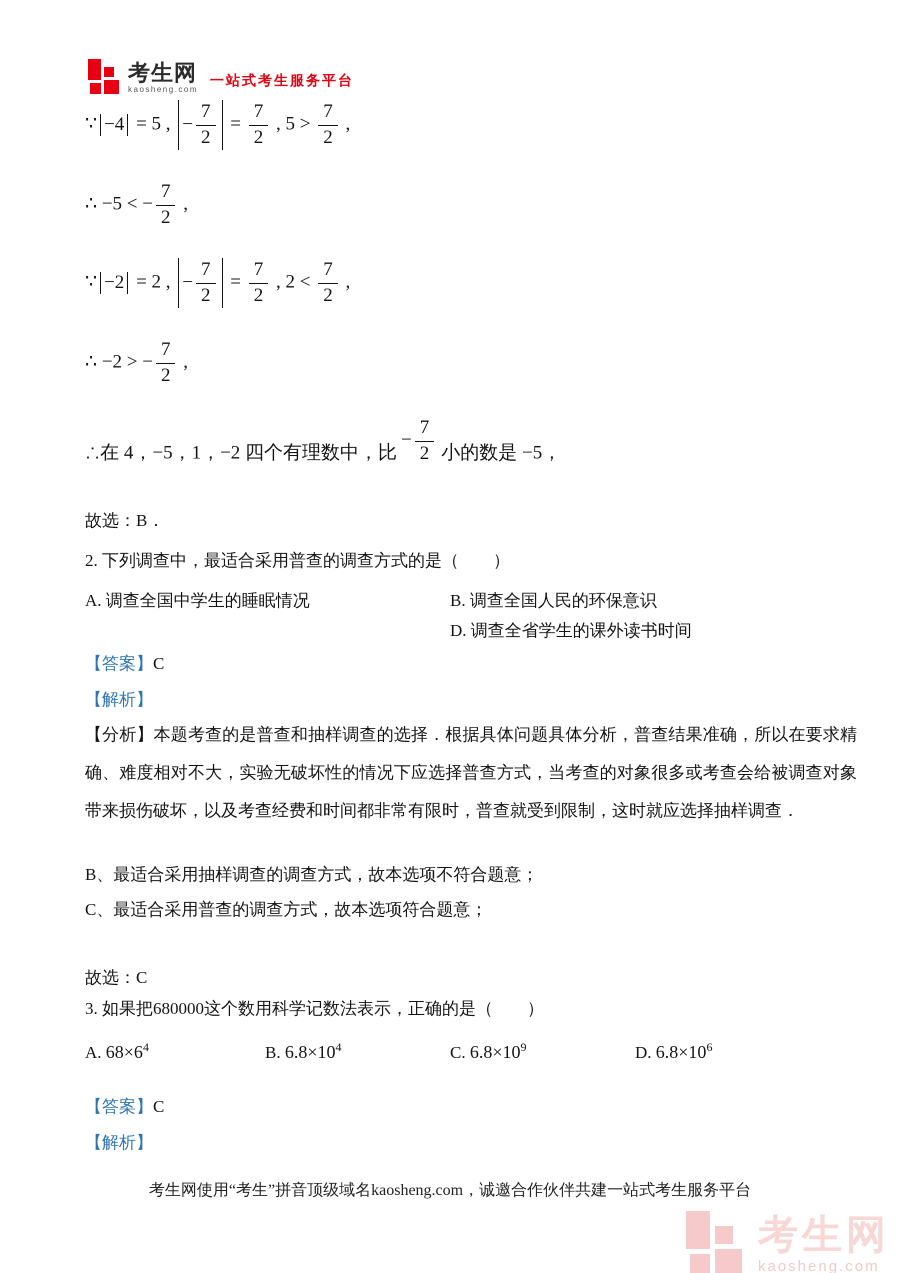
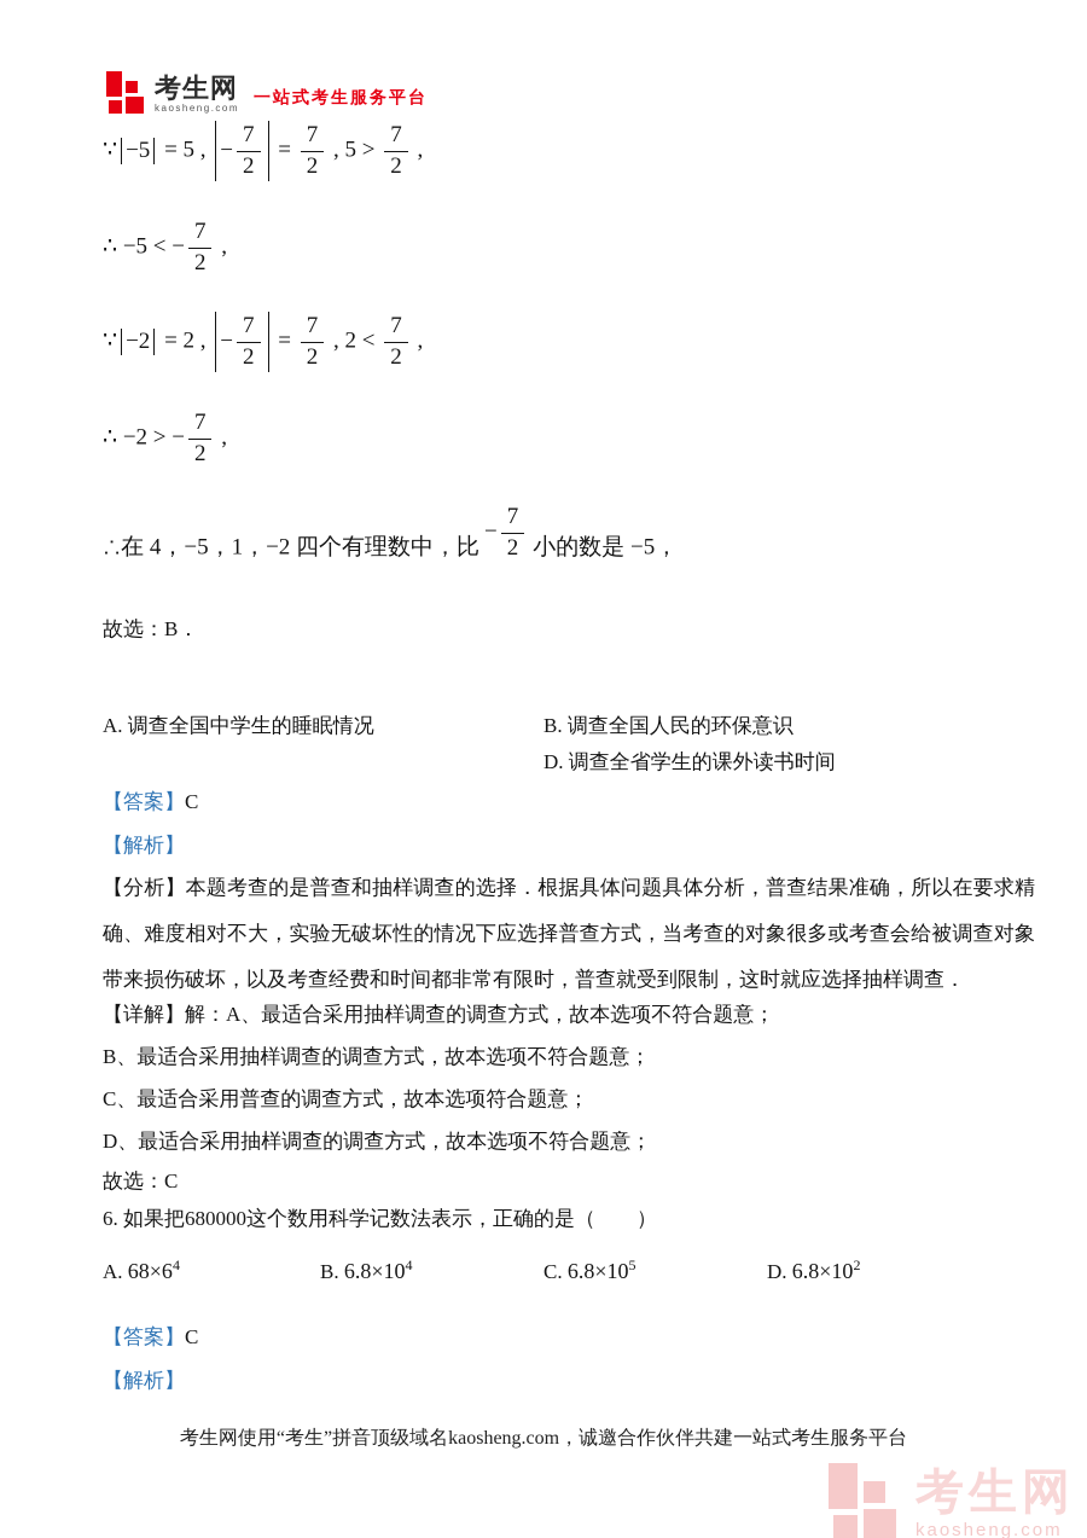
  考生网
  kaosheng.com
  一站式考生服务平台
- ∵ −4 = 5 , −
+ ∵ −5 = 5 , −
  7
  2
  =
  7
  2
  , 5 >
  7
  2
  ,
  ∴ −5 < −
  7
  2
  ,
  ∵ −2 = 2 , −
  7
  2
  =
  7
  2
  , 2 <
  7
  2
  ,
  ∴ −2 > −
  7
  2
  ,
  ∴在 4，−5，1，−2 四个有理数中，比−
  7
  2
  小的数是 −5，
  故选：B．
- 2. 下列调查中，最适合采用普查的调查方式的是（ ）
  A. 调查全国中学生的睡眠情况
  B. 调查全国人民的环保意识
  D. 调查全省学生的课外读书时间
  【答案】C
  【解析】
  【分析】本题考查的是普查和抽样调查的选择．根据具体问题具体分析，普查结果准确，所以在要求精确、难度相对不大，实验无破坏性的情况下应选择普查方式，当考查的对象很多或考查会给被调查对象带来损伤破坏，以及考查经费和时间都非常有限时，普查就受到限制，这时就应选择抽样调查．
+ 【详解】解：A、最适合采用抽样调查的调查方式，故本选项不符合题意；
  B、最适合采用抽样调查的调查方式，故本选项不符合题意；
  C、最适合采用普查的调查方式，故本选项符合题意；
+ D、最适合采用抽样调查的调查方式，故本选项不符合题意；
  故选：C
- 3. 如果把680000这个数用科学记数法表示，正确的是（ ）
+ 6. 如果把680000这个数用科学记数法表示，正确的是（ ）
  A. 68×64
  B. 6.8×104
- C. 6.8×109
+ C. 6.8×105
- D. 6.8×106
+ D. 6.8×102
  【答案】C
  【解析】
  考生网使用“考生”拼音顶级域名kaosheng.com，诚邀合作伙伴共建一站式考生服务平台
  考生网
  kaosheng.com
